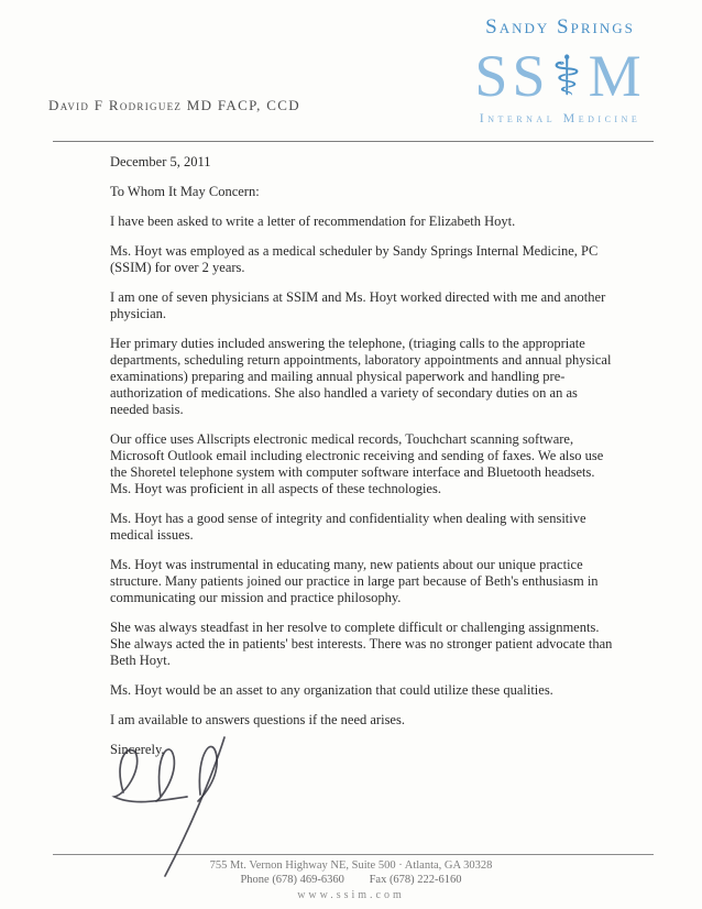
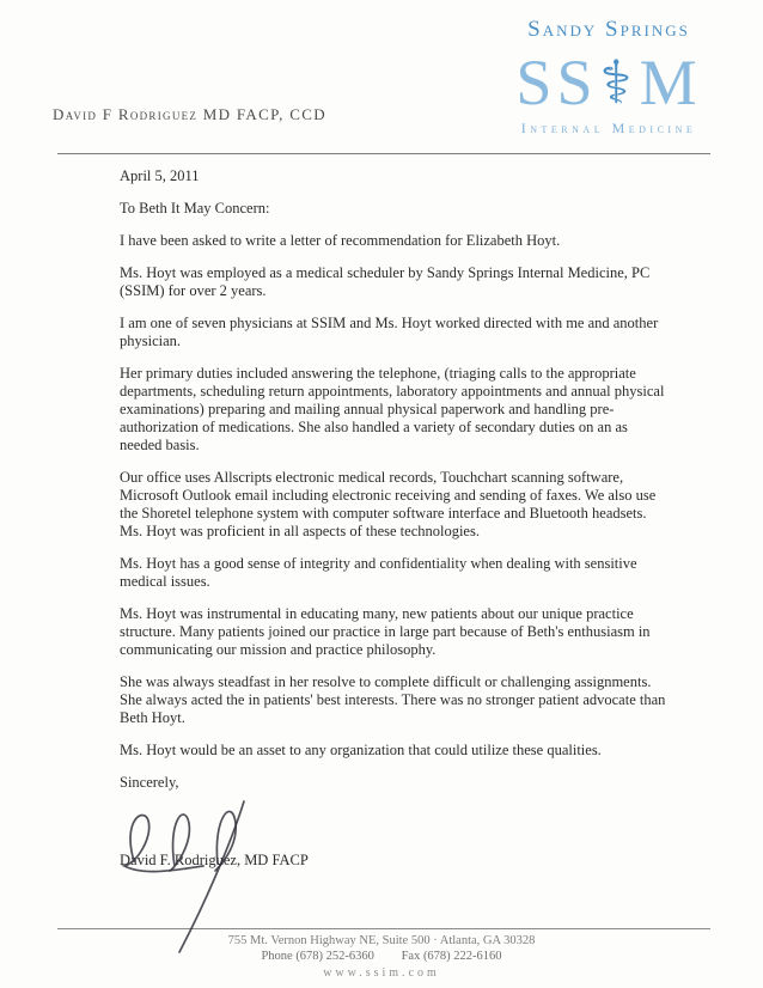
  David F Rodriguez MD FACP, CCD
  Sandy Springs
  SS
  ⚕
  M
  Internal Medicine
- December 5, 2011
+ April 5, 2011
- To Whom It May Concern:
+ To Beth It May Concern:
  I have been asked to write a letter of recommendation for Elizabeth Hoyt.
  Ms. Hoyt was employed as a medical scheduler by Sandy Springs Internal Medicine, PC (SSIM) for over 2 years.
  I am one of seven physicians at SSIM and Ms. Hoyt worked directed with me and another physician.
  Her primary duties included answering the telephone, (triaging calls to the appropriate departments, scheduling return appointments, laboratory appointments and annual physical examinations) preparing and mailing annual physical paperwork and handling pre-authorization of medications. She also handled a variety of secondary duties on an as needed basis.
  Our office uses Allscripts electronic medical records, Touchchart scanning software, Microsoft Outlook email including electronic receiving and sending of faxes. We also use the Shoretel telephone system with computer software interface and Bluetooth headsets. Ms. Hoyt was proficient in all aspects of these technologies.
  Ms. Hoyt has a good sense of integrity and confidentiality when dealing with sensitive medical issues.
  Ms. Hoyt was instrumental in educating many, new patients about our unique practice structure. Many patients joined our practice in large part because of Beth's enthusiasm in communicating our mission and practice philosophy.
  She was always steadfast in her resolve to complete difficult or challenging assignments. She always acted the in patients' best interests. There was no stronger patient advocate than Beth Hoyt.
  Ms. Hoyt would be an asset to any organization that could utilize these qualities.
- I am available to answers questions if the need arises.
  Sincerely,
+ David F. Rodriguez, MD FACP
  755 Mt. Vernon Highway NE, Suite 500 · Atlanta, GA 30328
- Phone (678) 469-6360 Fax (678) 222-6160
+ Phone (678) 252-6360 Fax (678) 222-6160
  www.ssim.com
